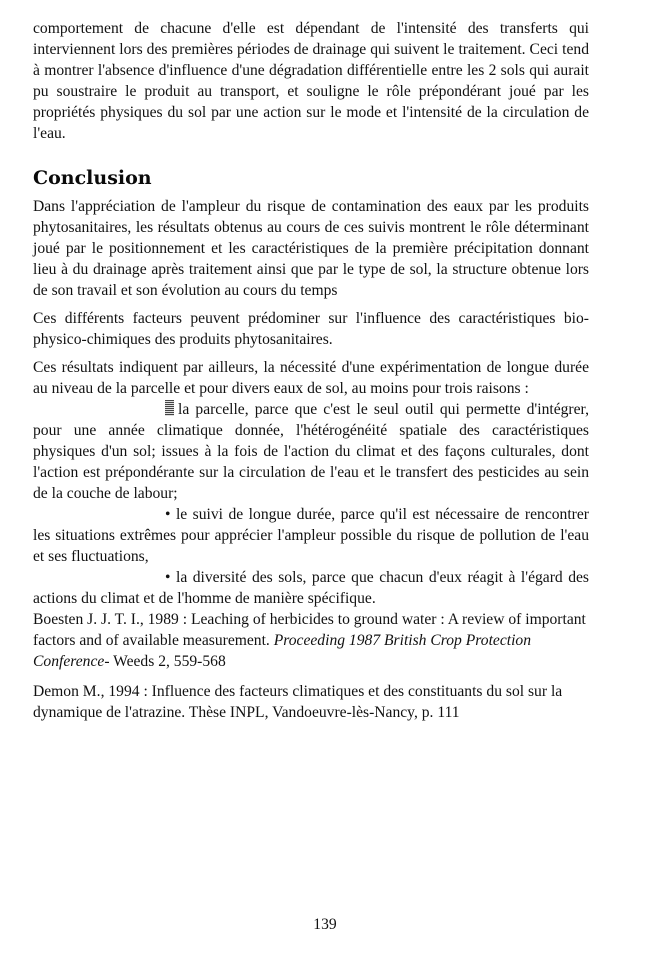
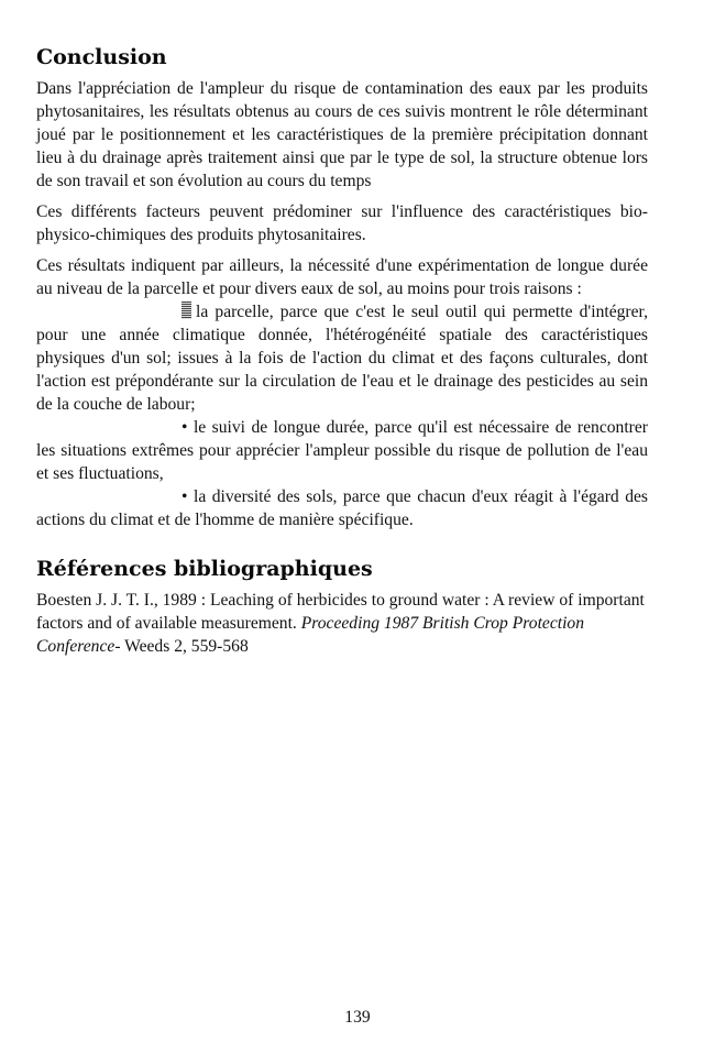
- comportement de chacune d'elle est dépendant de l'intensité des transferts qui interviennent lors des premières périodes de drainage qui suivent le traitement. Ceci tend à montrer l'absence d'influence d'une dégradation différentielle entre les 2 sols qui aurait pu soustraire le produit au transport, et souligne le rôle prépondérant joué par les propriétés physiques du sol par une action sur le mode et l'intensité de la circulation de l'eau.
  Conclusion
  Dans l'appréciation de l'ampleur du risque de contamination des eaux par les produits phytosanitaires, les résultats obtenus au cours de ces suivis montrent le rôle déterminant joué par le positionnement et les caractéristiques de la première précipitation donnant lieu à du drainage après traitement ainsi que par le type de sol, la structure obtenue lors de son travail et son évolution au cours du temps
  Ces différents facteurs peuvent prédominer sur l'influence des caractéristiques bio-physico-chimiques des produits phytosanitaires.
  Ces résultats indiquent par ailleurs, la nécessité d'une expérimentation de longue durée au niveau de la parcelle et pour divers eaux de sol, au moins pour trois raisons :
- la parcelle, parce que c'est le seul outil qui permette d'intégrer, pour une année climatique donnée, l'hétérogénéité spatiale des caractéristiques physiques d'un sol; issues à la fois de l'action du climat et des façons culturales, dont l'action est prépondérante sur la circulation de l'eau et le transfert des pesticides au sein de la couche de labour;
+ la parcelle, parce que c'est le seul outil qui permette d'intégrer, pour une année climatique donnée, l'hétérogénéité spatiale des caractéristiques physiques d'un sol; issues à la fois de l'action du climat et des façons culturales, dont l'action est prépondérante sur la circulation de l'eau et le drainage des pesticides au sein de la couche de labour;
  • le suivi de longue durée, parce qu'il est nécessaire de rencontrer les situations extrêmes pour apprécier l'ampleur possible du risque de pollution de l'eau et ses fluctuations,
  • la diversité des sols, parce que chacun d'eux réagit à l'égard des actions du climat et de l'homme de manière spécifique.
+ Références bibliographiques
  Boesten J. J. T. I., 1989 : Leaching of herbicides to ground water : A review of important factors and of available measurement. Proceeding 1987 British Crop Protection Conference- Weeds 2, 559-568
- Demon M., 1994 : Influence des facteurs climatiques et des constituants du sol sur la dynamique de l'atrazine. Thèse INPL, Vandoeuvre-lès-Nancy, p. 111
  139
